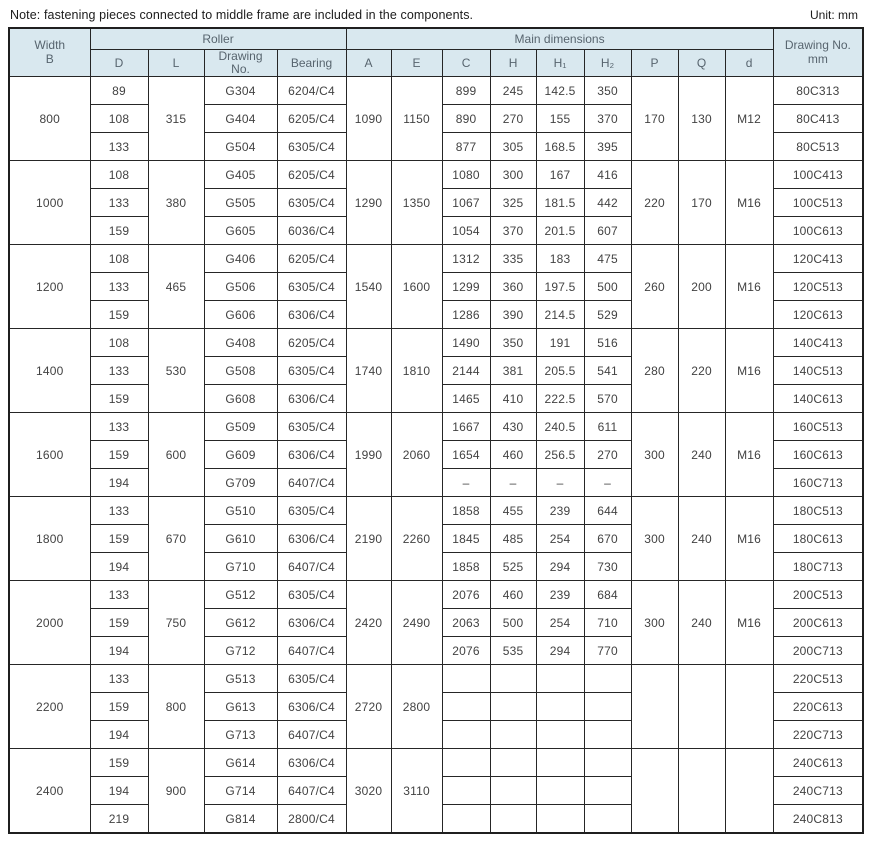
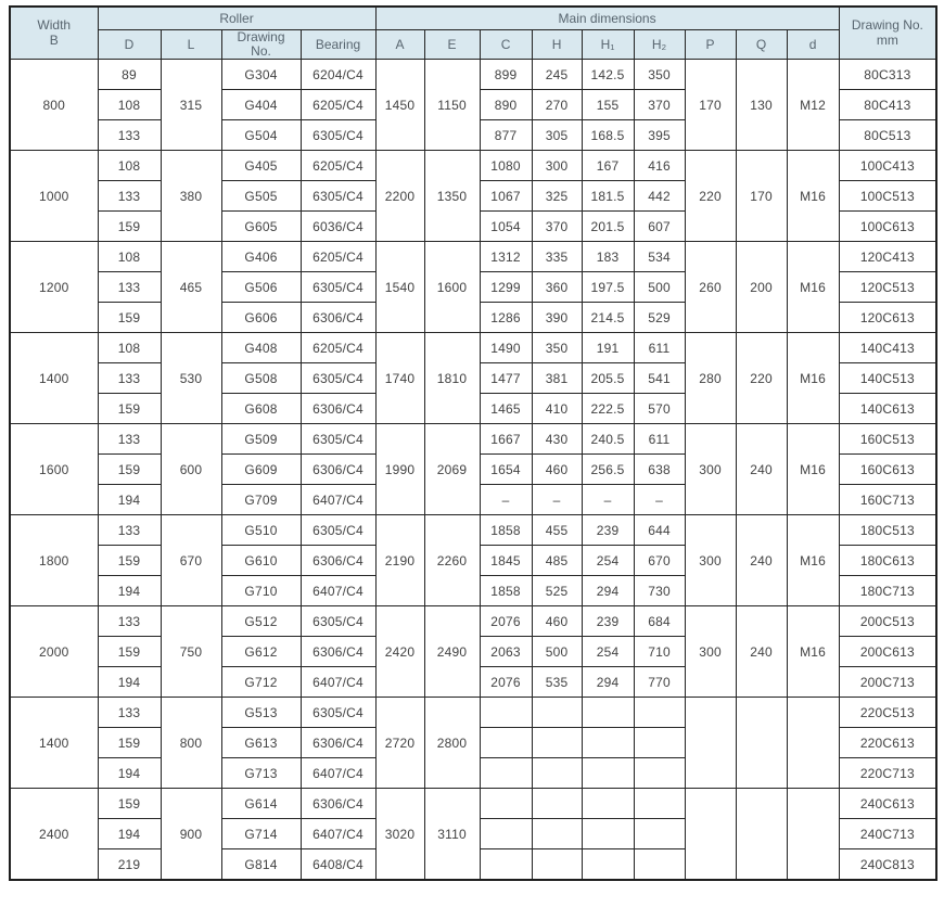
- Note: fastening pieces connected to middle frame are included in the components.
- Unit: mm
  Width B	Roller	Main dimensions	Drawing No. mm
  D	L	Drawing No.	Bearing	A	E	C	H	H₁	H₂	P	Q	d
- 800	89	315	G304	6204/C4	1090	1150	899	245	142.5	350	170	130	M12	80C313
+ 800	89	315	G304	6204/C4	1450	1150	899	245	142.5	350	170	130	M12	80C313
  108	G404	6205/C4	890	270	155	370	80C413
  133	G504	6305/C4	877	305	168.5	395	80C513
- 1000	108	380	G405	6205/C4	1290	1350	1080	300	167	416	220	170	M16	100C413
+ 1000	108	380	G405	6205/C4	2200	1350	1080	300	167	416	220	170	M16	100C413
  133	G505	6305/C4	1067	325	181.5	442	100C513
  159	G605	6036/C4	1054	370	201.5	607	100C613
- 1200	108	465	G406	6205/C4	1540	1600	1312	335	183	475	260	200	M16	120C413
+ 1200	108	465	G406	6205/C4	1540	1600	1312	335	183	534	260	200	M16	120C413
  133	G506	6305/C4	1299	360	197.5	500	120C513
  159	G606	6306/C4	1286	390	214.5	529	120C613
- 1400	108	530	G408	6205/C4	1740	1810	1490	350	191	516	280	220	M16	140C413
+ 1400	108	530	G408	6205/C4	1740	1810	1490	350	191	611	280	220	M16	140C413
- 133	G508	6305/C4	2144	381	205.5	541	140C513
+ 133	G508	6305/C4	1477	381	205.5	541	140C513
  159	G608	6306/C4	1465	410	222.5	570	140C613
- 1600	133	600	G509	6305/C4	1990	2060	1667	430	240.5	611	300	240	M16	160C513
+ 1600	133	600	G509	6305/C4	1990	2069	1667	430	240.5	611	300	240	M16	160C513
- 159	G609	6306/C4	1654	460	256.5	270	160C613
+ 159	G609	6306/C4	1654	460	256.5	638	160C613
  194	G709	6407/C4	–	–	–	–	160C713
  1800	133	670	G510	6305/C4	2190	2260	1858	455	239	644	300	240	M16	180C513
  159	G610	6306/C4	1845	485	254	670	180C613
  194	G710	6407/C4	1858	525	294	730	180C713
  2000	133	750	G512	6305/C4	2420	2490	2076	460	239	684	300	240	M16	200C513
  159	G612	6306/C4	2063	500	254	710	200C613
  194	G712	6407/C4	2076	535	294	770	200C713
- 2200	133	800	G513	6305/C4	2720	2800								220C513
+ 1400	133	800	G513	6305/C4	2720	2800								220C513
  159	G613	6306/C4					220C613
  194	G713	6407/C4					220C713
  2400	159	900	G614	6306/C4	3020	3110								240C613
  194	G714	6407/C4					240C713
- 219	G814	2800/C4					240C813
+ 219	G814	6408/C4					240C813
